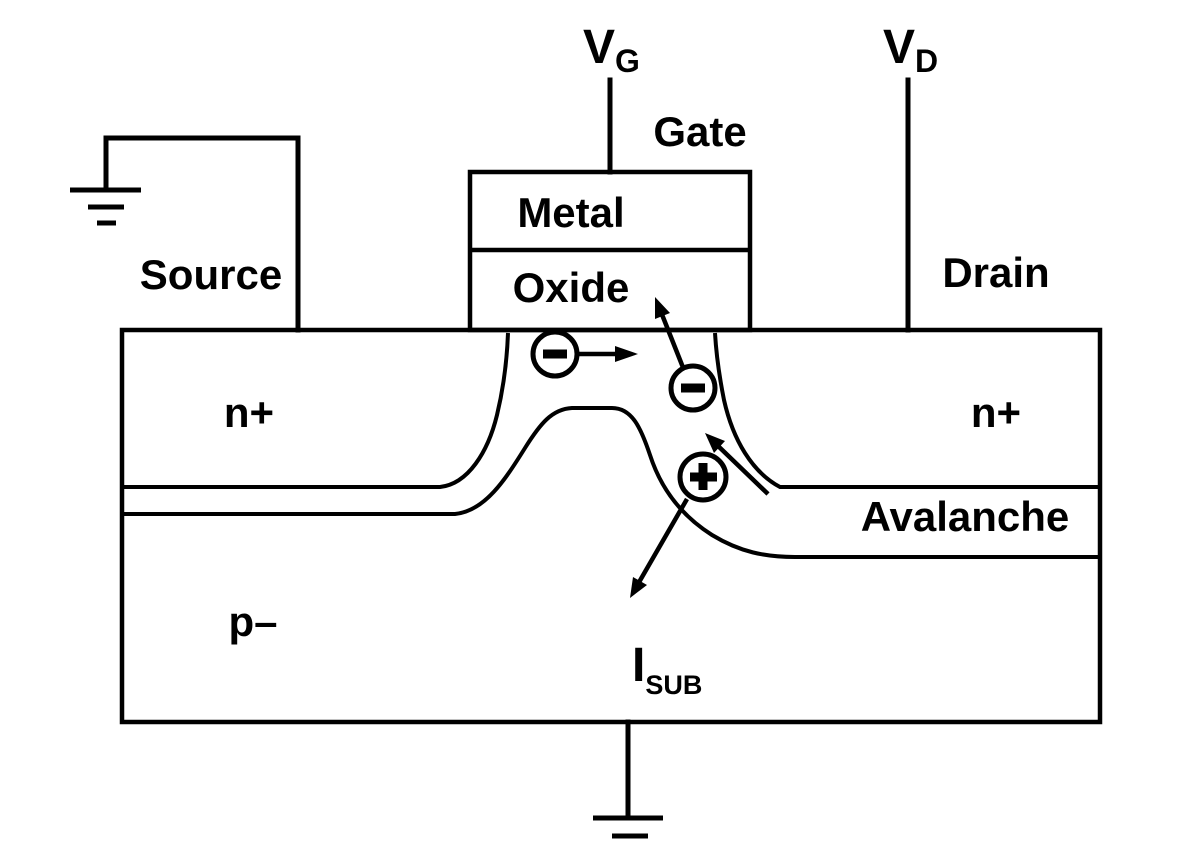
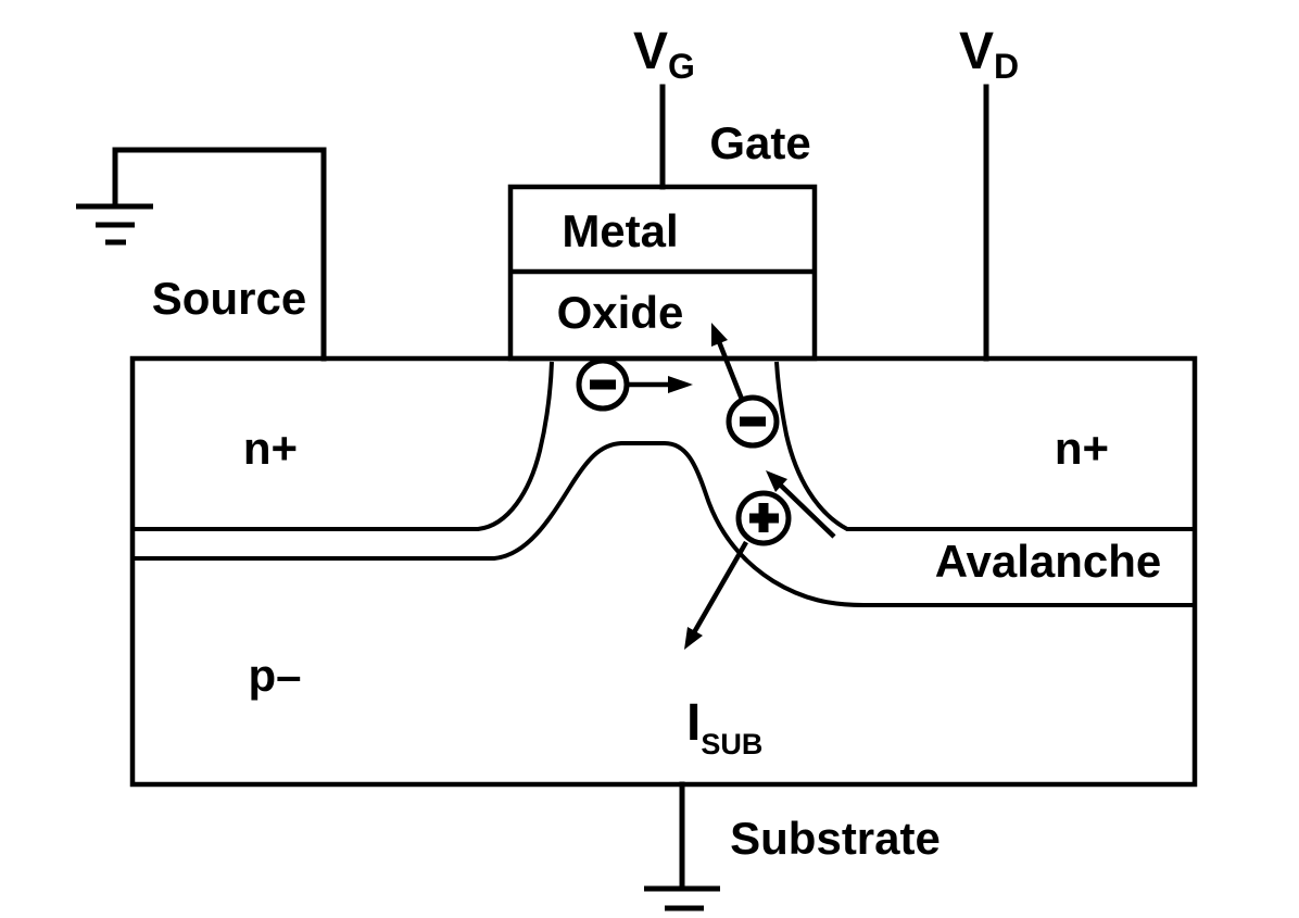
  VG
  VD
  Gate
  Metal
  Oxide
  Source
- Drain
  n+
  n+
  Avalanche
  p–
  ISUB
+ Substrate
